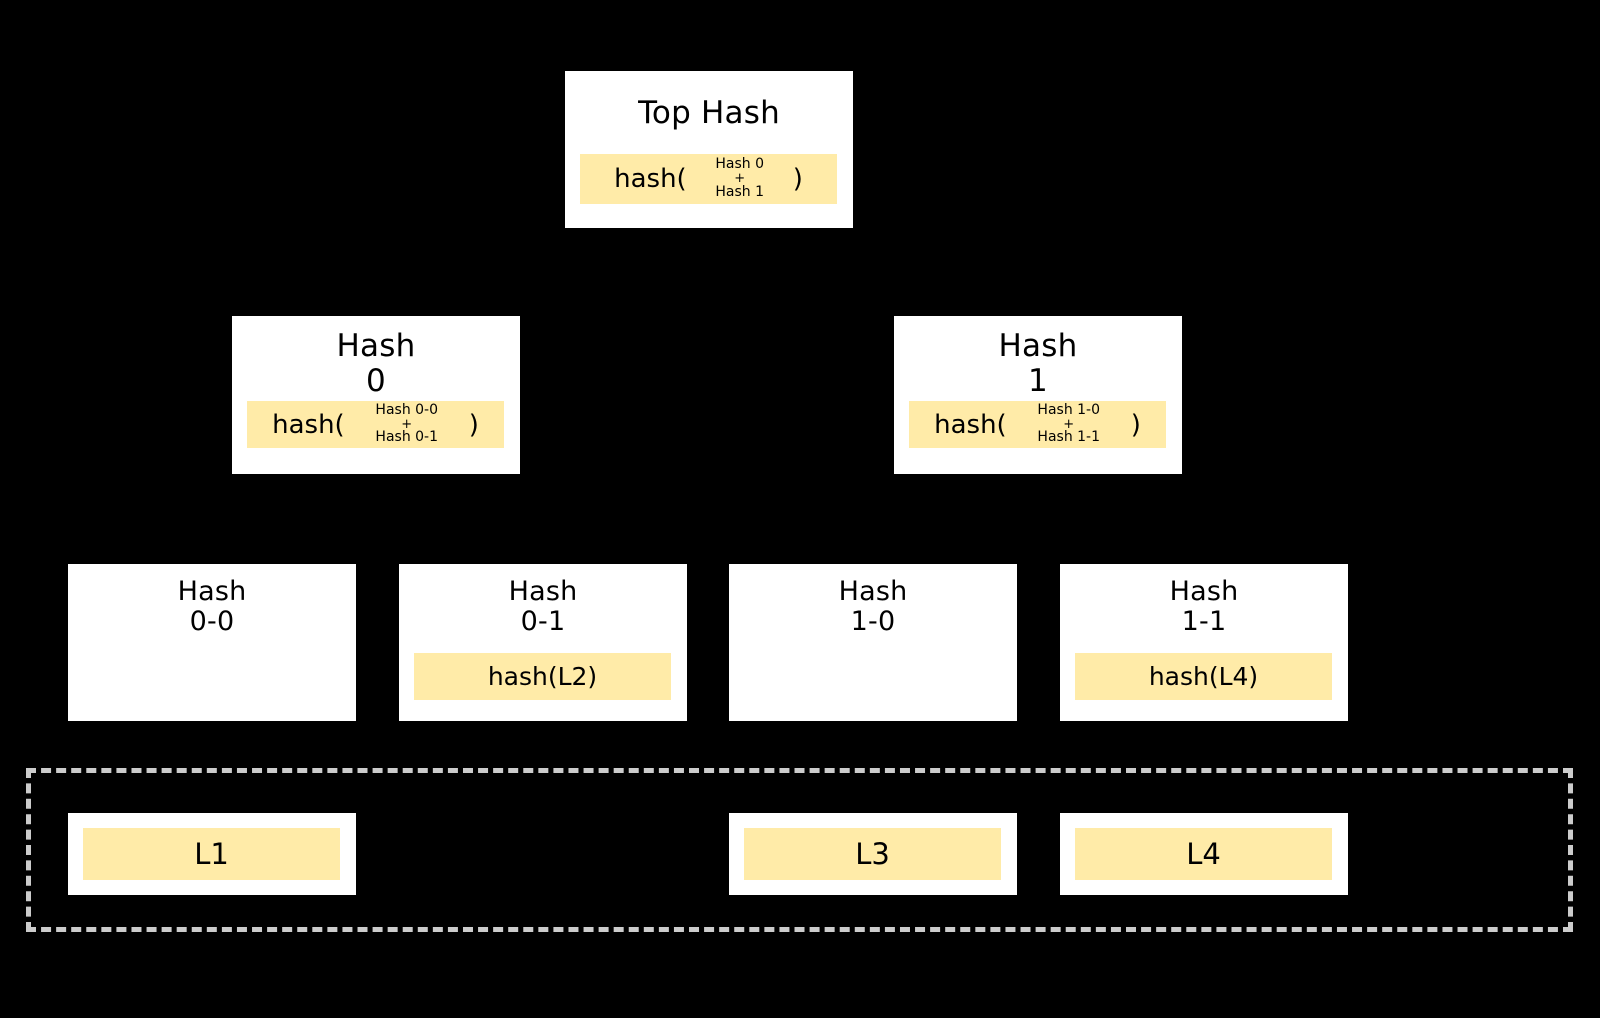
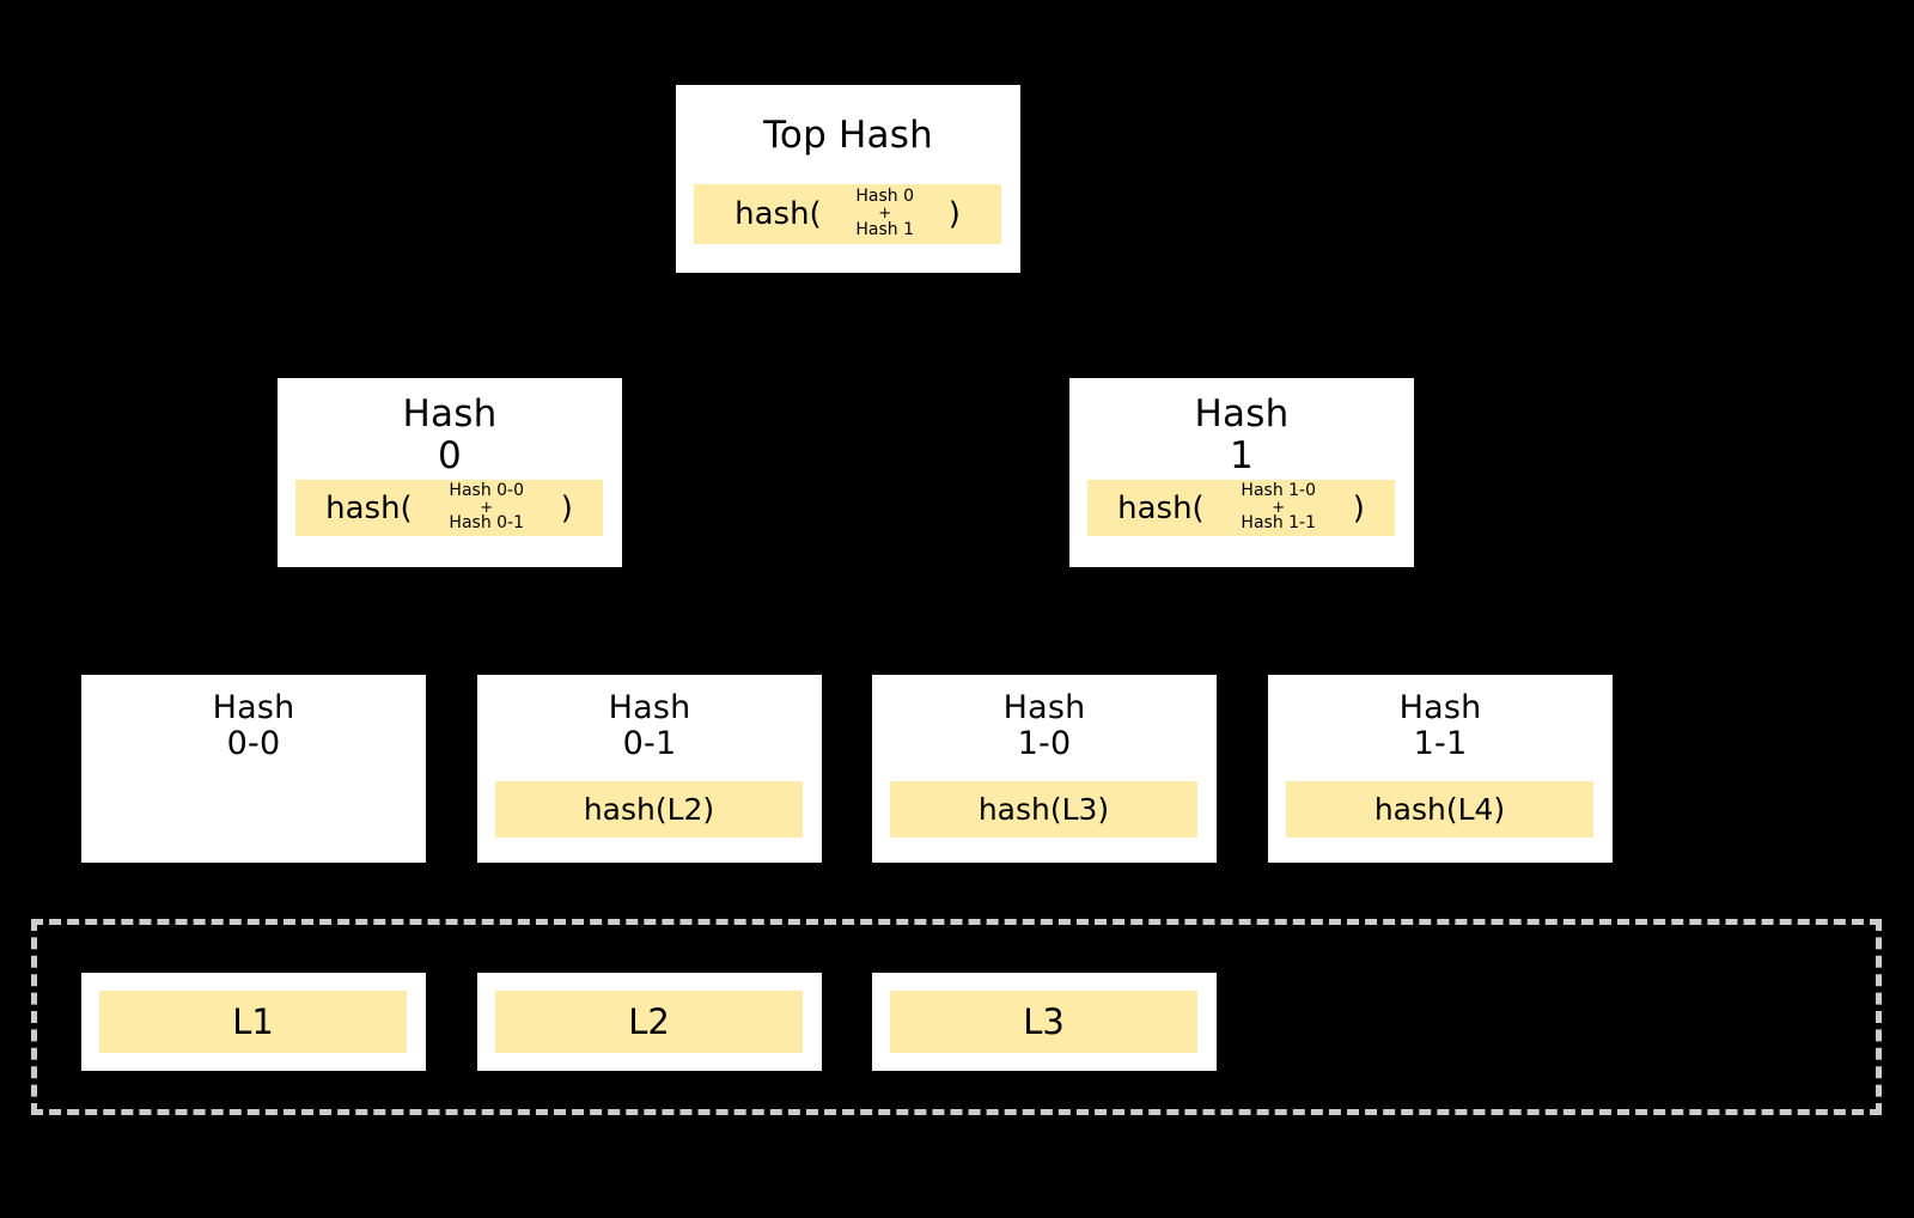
  Top Hash
  hash(
  Hash 0
  +
  Hash 1
  )
  Hash
  0
  hash(
  Hash 0-0
  +
  Hash 0-1
  )
  Hash
  1
  hash(
  Hash 1-0
  +
  Hash 1-1
  )
  Hash
  0-0
  Hash
  0-1
  hash(L2)
  Hash
  1-0
+ hash(L3)
  Hash
  1-1
  hash(L4)
  L1
+ L2
  L3
- L4
